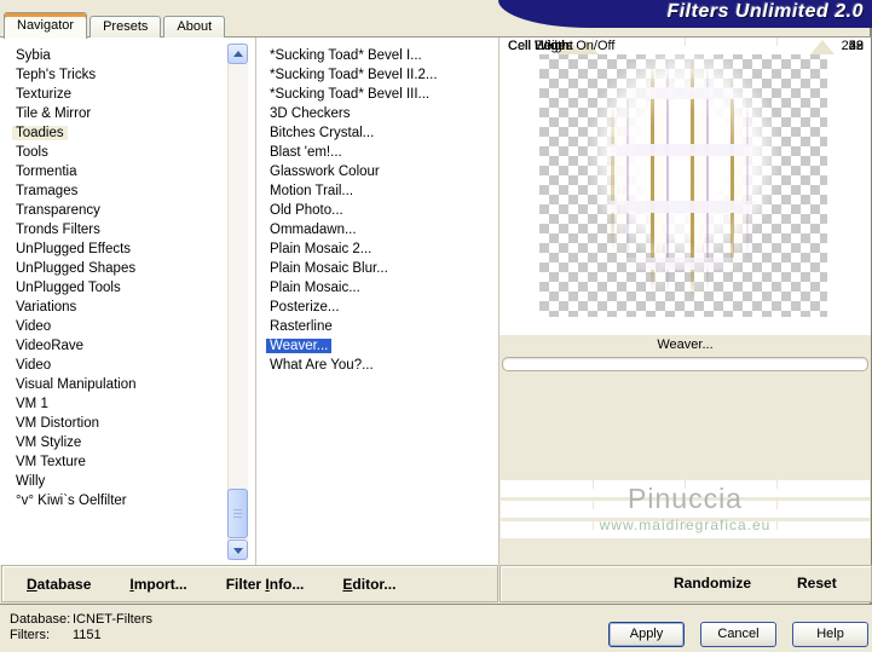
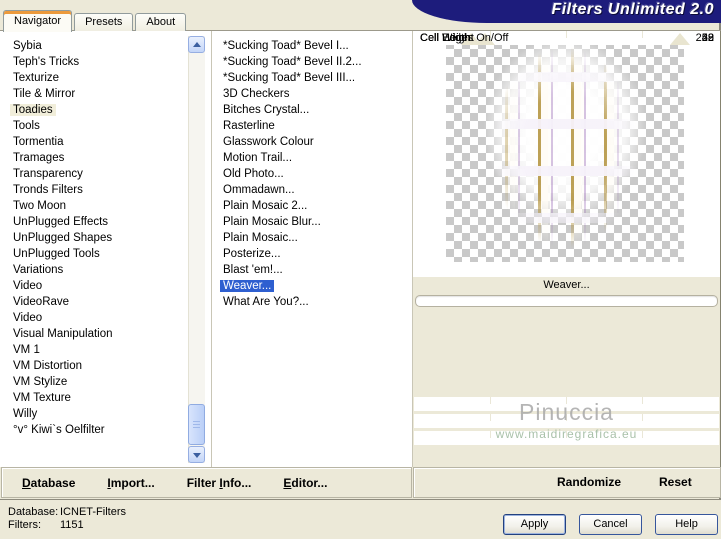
  Filters Unlimited 2.0
  Navigator
  Presets
  About
  Sybia
  Teph's Tricks
  Texturize
  Tile & Mirror
  Toadies
  Tools
  Tormentia
  Tramages
  Transparency
  Tronds Filters
+ Two Moon
  UnPlugged Effects
  UnPlugged Shapes
  UnPlugged Tools
  Variations
  Video
  VideoRave
  Video
  Visual Manipulation
  VM 1
  VM Distortion
  VM Stylize
  VM Texture
  Willy
  °v° Kiwi`s Oelfilter
  *Sucking Toad* Bevel I...
  *Sucking Toad* Bevel II.2...
  *Sucking Toad* Bevel III...
  3D Checkers
  Bitches Crystal...
- Blast 'em!...
+ Rasterline
  Glasswork Colour
  Motion Trail...
  Old Photo...
  Ommadawn...
  Plain Mosaic 2...
  Plain Mosaic Blur...
  Plain Mosaic...
  Posterize...
- Rasterline
+ Blast 'em!...
  Weaver...
  What Are You?...
  Weaver...
  Cell Width
  59
  Cell Height
  48
  Cell Edges On/Off
  222
  Pinuccia
  www.maidiregrafica.eu
  Database
  Import...
  Filter Info...
  Editor...
  Randomize
  Reset
  Database: ICNET-Filters
  Filters: 1151
  Apply
  Cancel
  Help
